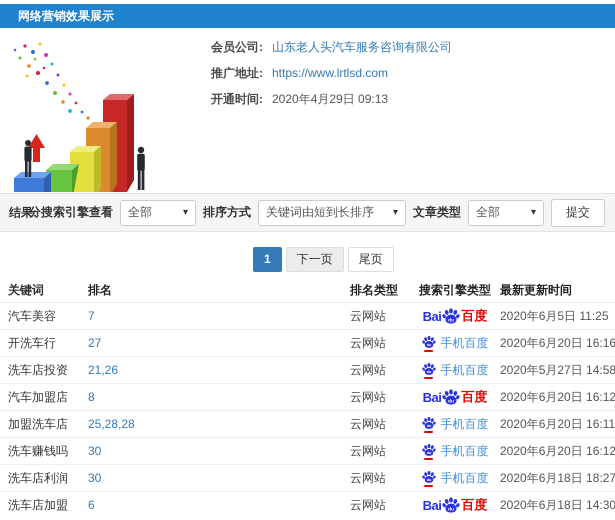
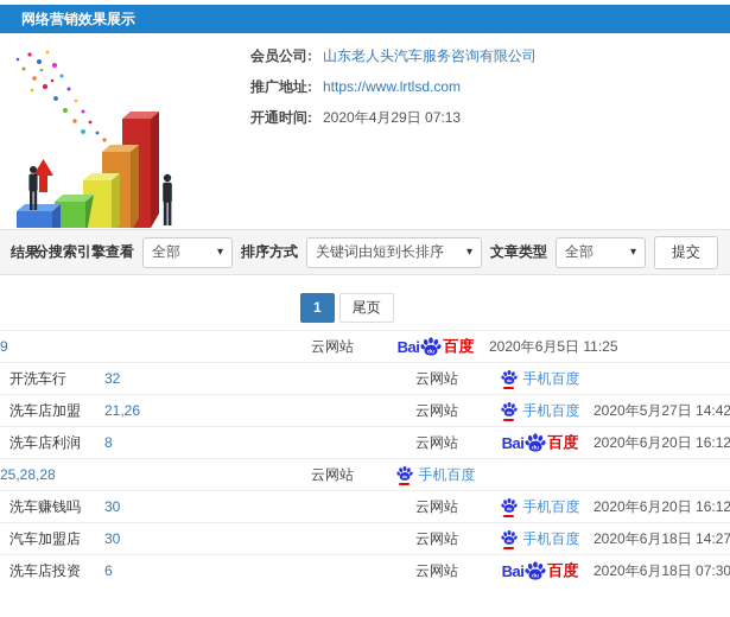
  网络营销效果展示
  会员公司:
  山东老人头汽车服务咨询有限公司
  推广地址:
  https://www.lrtlsd.com
  开通时间:
- 2020年4月29日 09:13
+ 2020年4月29日 07:13
  结果:
  分搜索引擎查看
  全部
  排序方式
  关键词由短到长排序
  文章类型
  全部
  提交
  1
- 下一页
  尾页
- 关键词
- 排名
- 排名类型
- 搜索引擎类型
- 最新更新时间
- 汽车美容
- 7
+ 9
  云网站
  Bai
  百度
  2020年6月5日 11:25
  开洗车行
- 27
+ 32
  云网站
  手机百度
- 2020年6月20日 16:16
- 洗车店投资
+ 洗车店加盟
  21,26
  云网站
  手机百度
- 2020年5月27日 14:58
+ 2020年5月27日 14:42
- 汽车加盟店
+ 洗车店利润
  8
  云网站
  Bai
  百度
  2020年6月20日 16:12
- 加盟洗车店
  25,28,28
  云网站
  手机百度
- 2020年6月20日 16:11
  洗车赚钱吗
  30
  云网站
  手机百度
  2020年6月20日 16:12
- 洗车店利润
+ 汽车加盟店
  30
  云网站
  手机百度
- 2020年6月18日 18:27
+ 2020年6月18日 14:27
- 洗车店加盟
+ 洗车店投资
  6
  云网站
  Bai
  百度
- 2020年6月18日 14:30
+ 2020年6月18日 07:30
